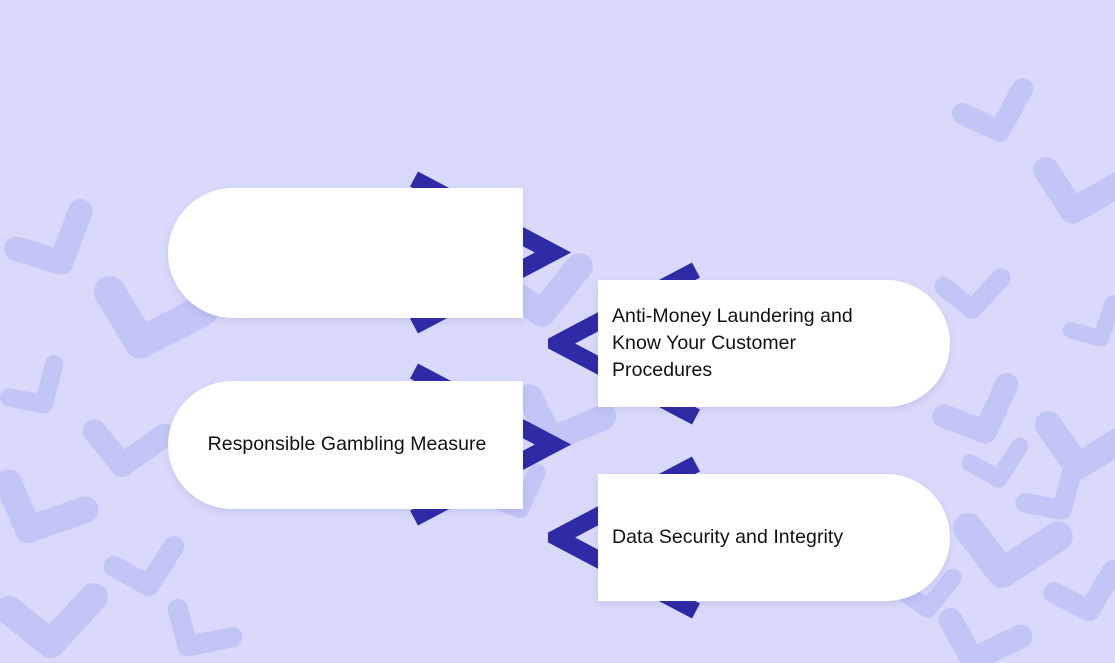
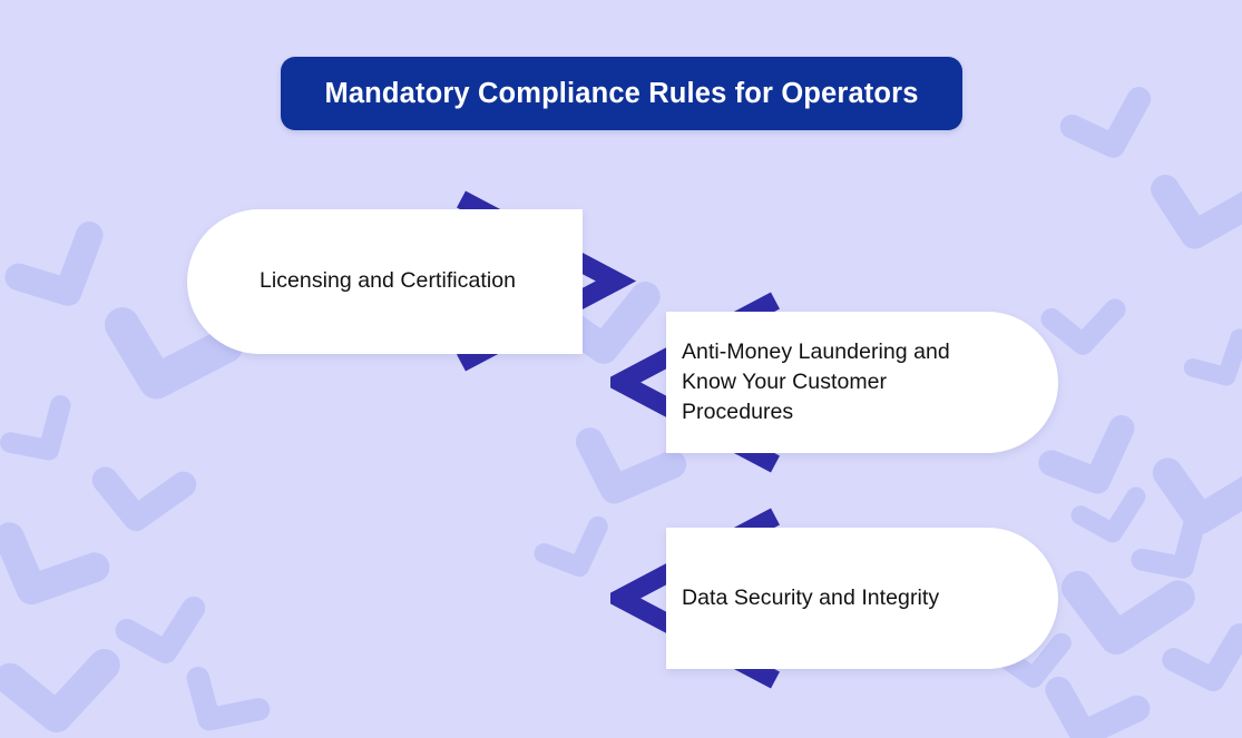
+ Mandatory Compliance Rules for Operators
+ Licensing and Certification
  Anti-Money Laundering and
  Know Your Customer
  Procedures
- Responsible Gambling Measure
  Data Security and Integrity
